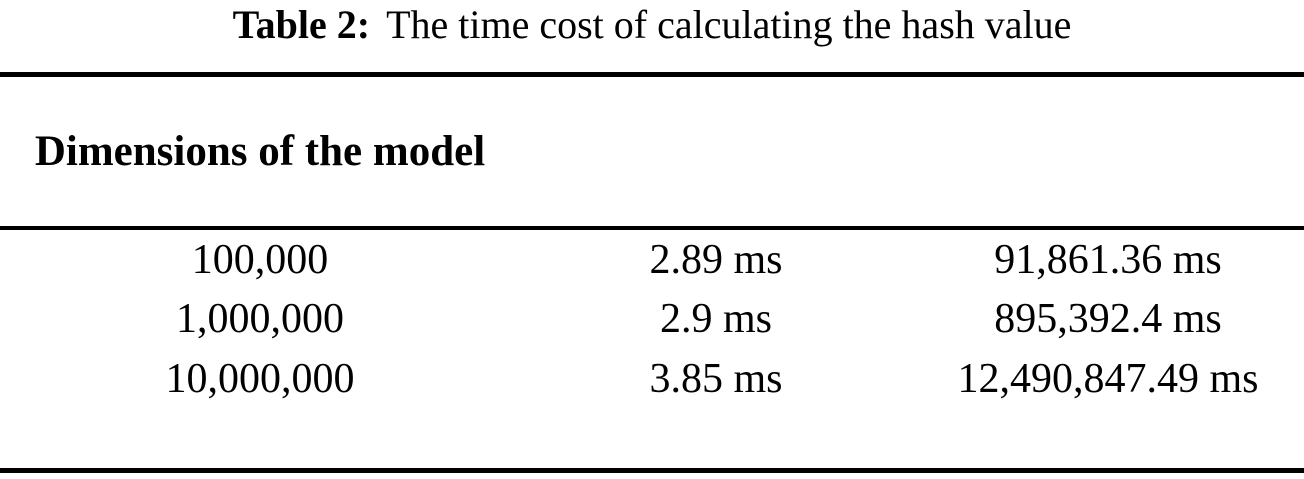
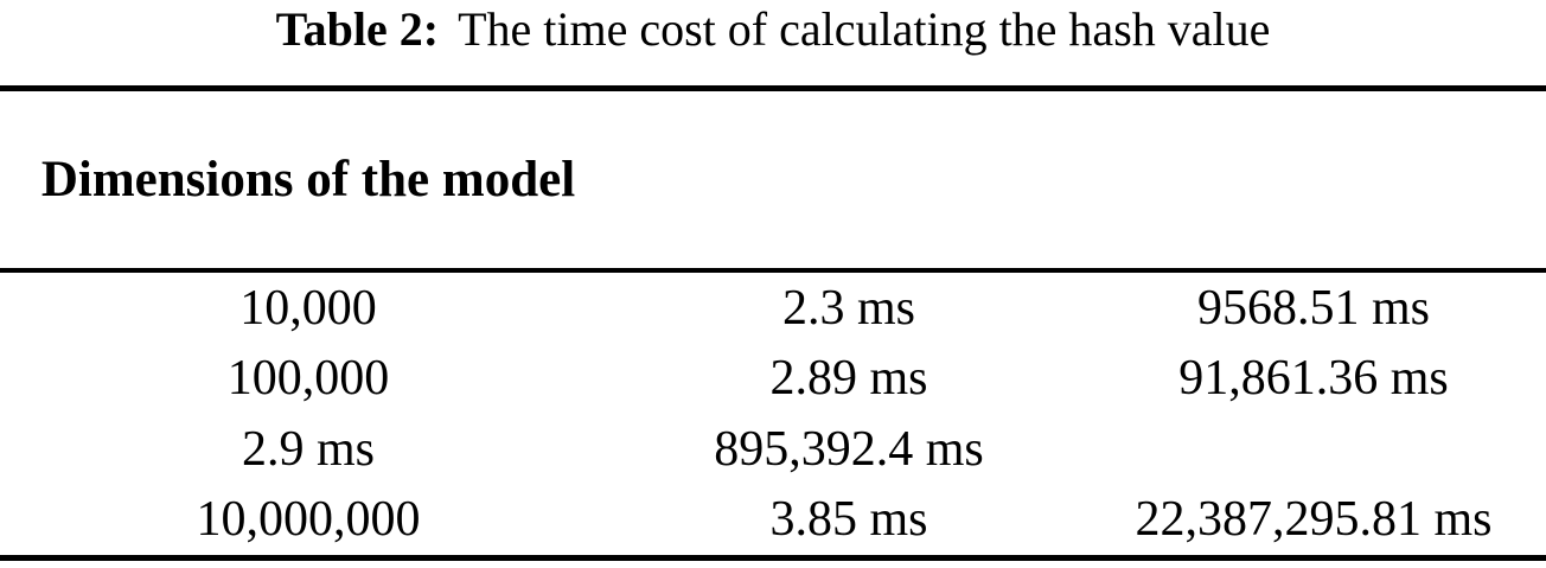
  Table 2:
  The time cost of calculating the hash value
  Dimensions of the model
+ 10,000
+ 2.3 ms
+ 9568.51 ms
  100,000
  2.89 ms
  91,861.36 ms
- 1,000,000
  2.9 ms
  895,392.4 ms
  10,000,000
  3.85 ms
- 12,490,847.49 ms
+ 22,387,295.81 ms
